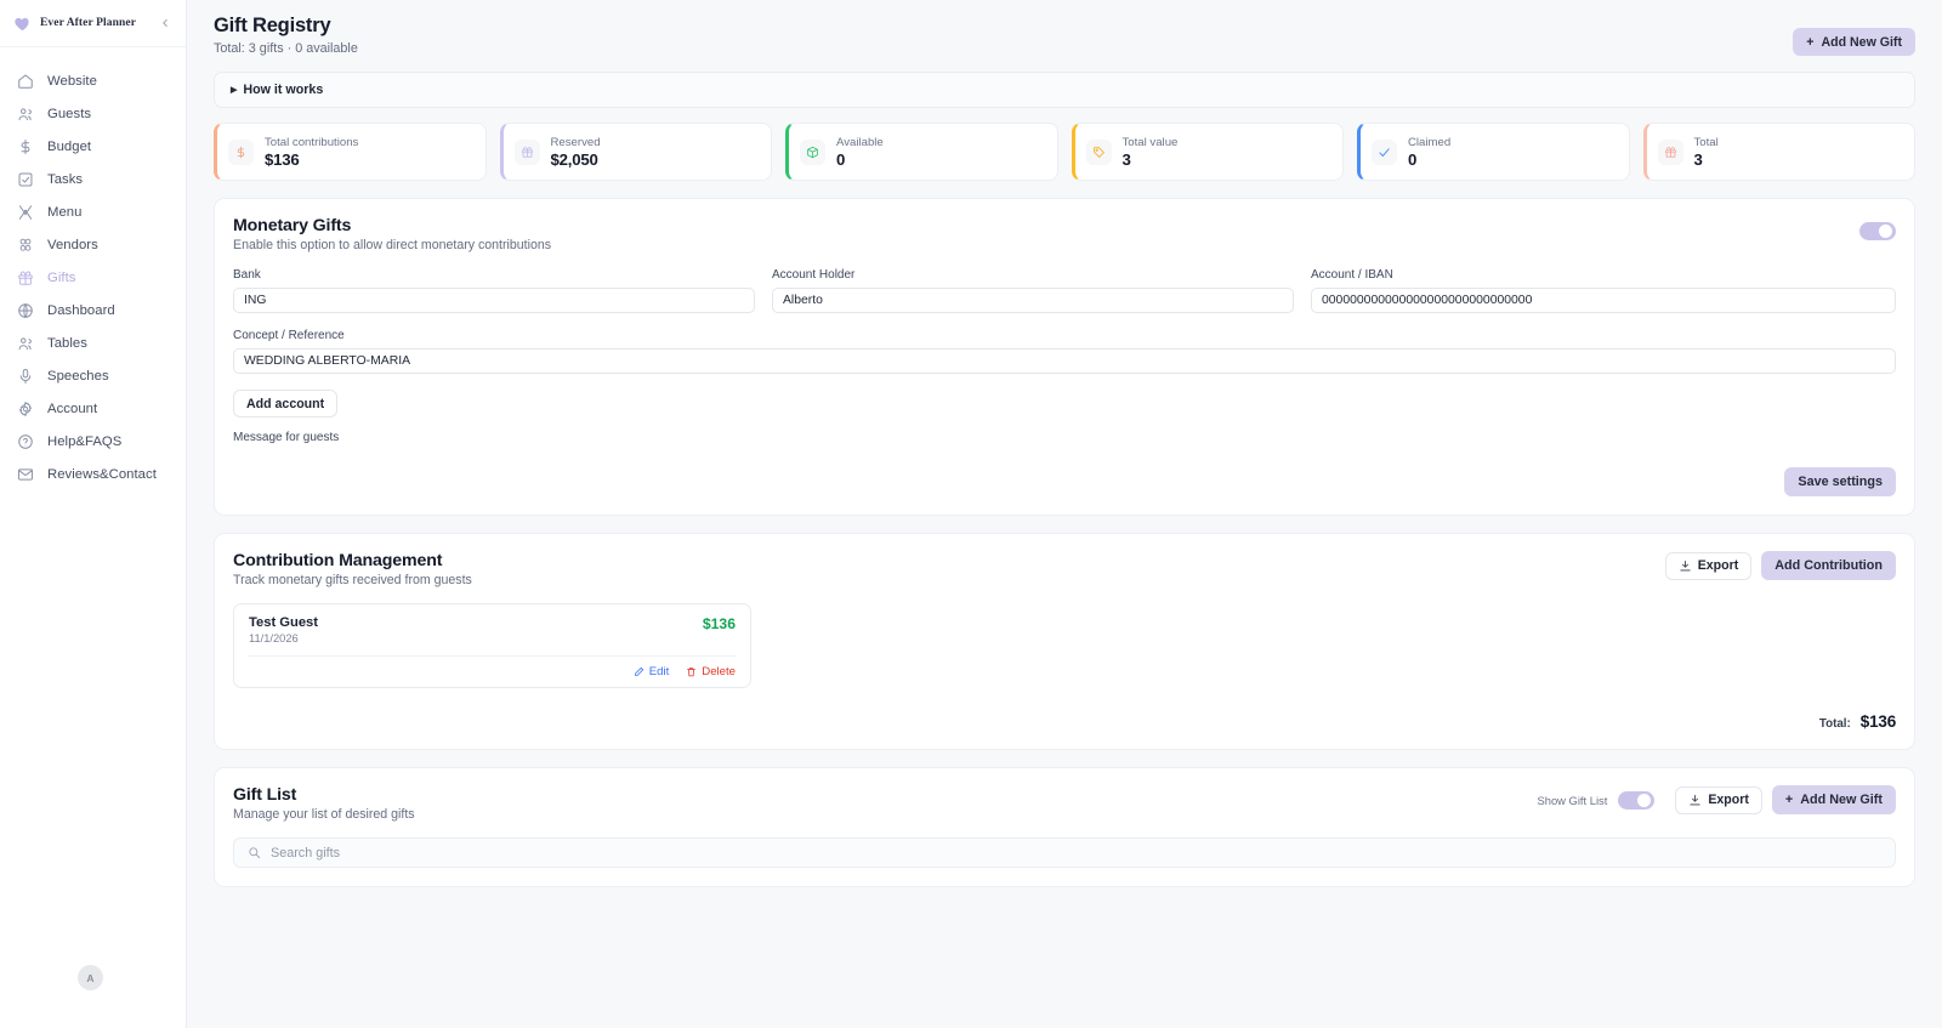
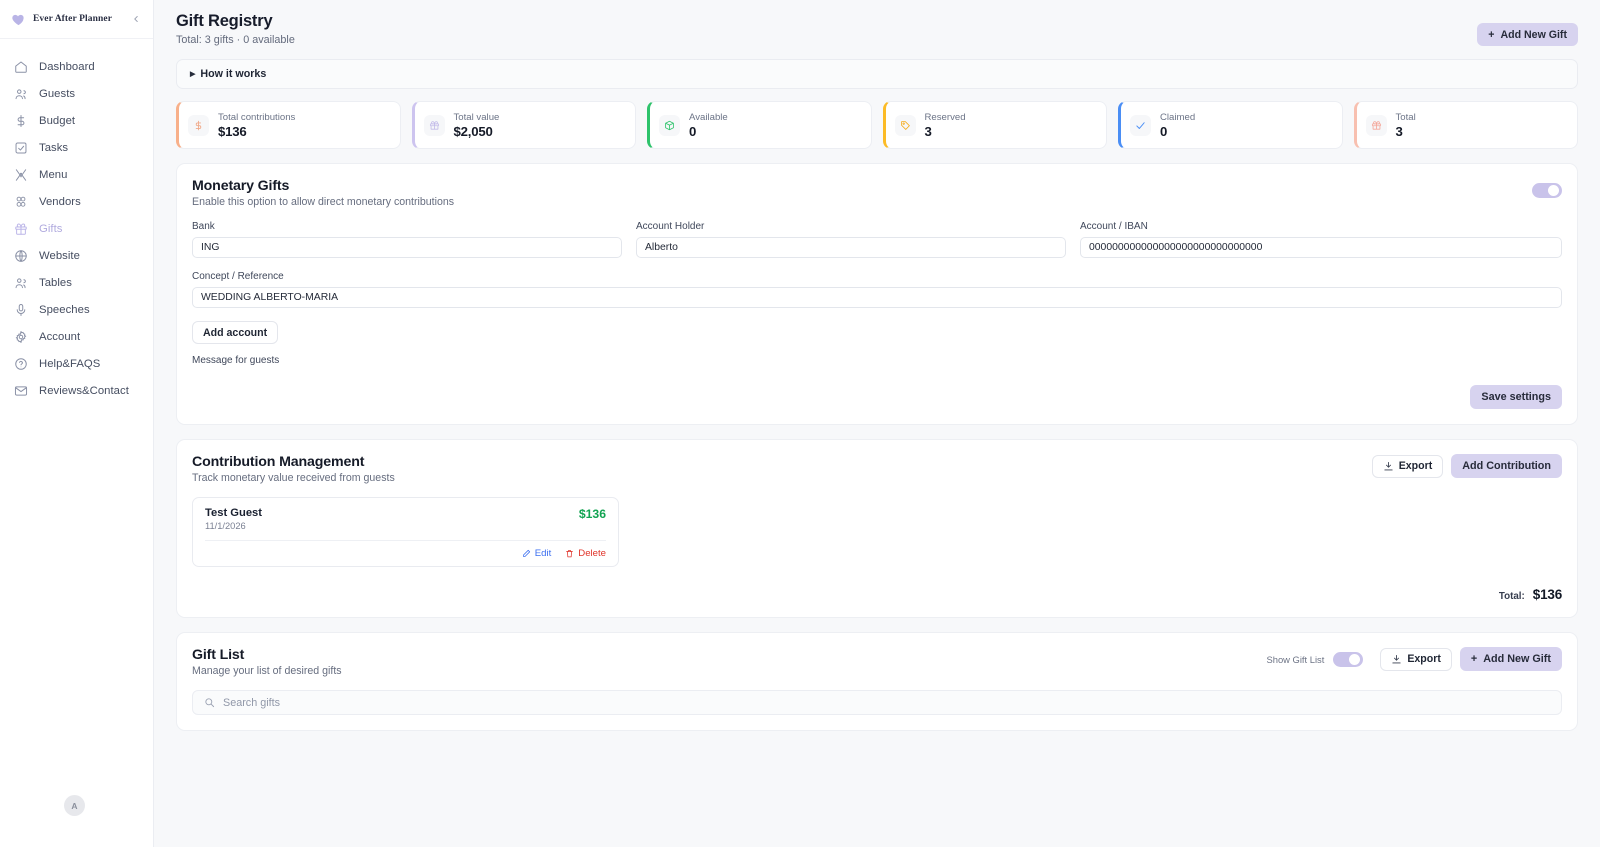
  Ever After Planner
- Website
+ Dashboard
  Guests
  Budget
  Tasks
  Menu
  Vendors
  Gifts
- Dashboard
+ Website
  Tables
  Speeches
  Account
  Help&FAQS
  Reviews&Contact
  A
  Gift Registry
  Total: 3 gifts · 0 available
  +
  Add New Gift
  How it works
  Total contributions
  $136
- Reserved
+ Total value
  $2,050
  Available
  0
- Total value
+ Reserved
  3
  Claimed
  0
  Total
  3
  Monetary Gifts
  Enable this option to allow direct monetary contributions
  Bank
  ING
  Account Holder
  Alberto
  Account / IBAN
  000000000000000000000000000000
  Concept / Reference
  WEDDING ALBERTO-MARIA
  Add account
  Message for guests
  Save settings
  Contribution Management
- Track monetary gifts received from guests
+ Track monetary value received from guests
  Export
  Add Contribution
  Test Guest
  11/1/2026
  $136
  Edit
  Delete
  Total:
  $136
  Gift List
  Manage your list of desired gifts
  Show Gift List
  Export
  +
  Add New Gift
  Search gifts
